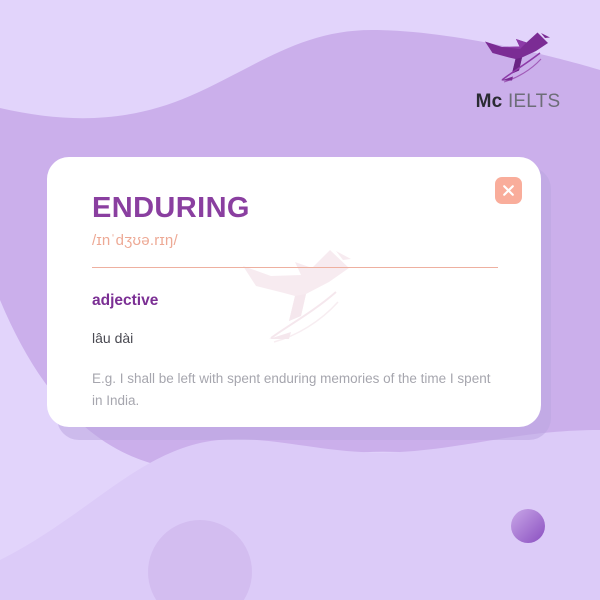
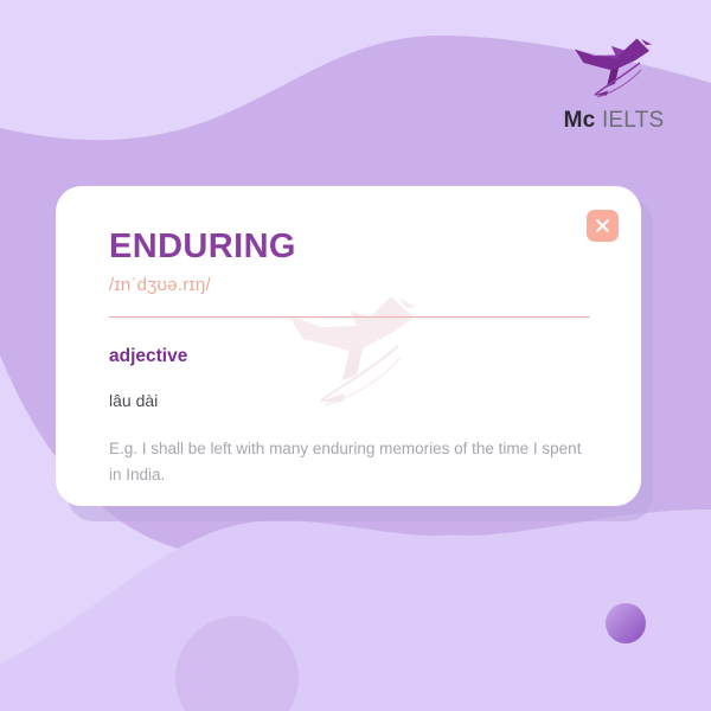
  Mc IELTS
  ENDURING
  /ɪnˈdʒʊə.rɪŋ/
  adjective
  lâu dài
- E.g. I shall be left with spent enduring memories of the time I spent in India.
+ E.g. I shall be left with many enduring memories of the time I spent in India.
